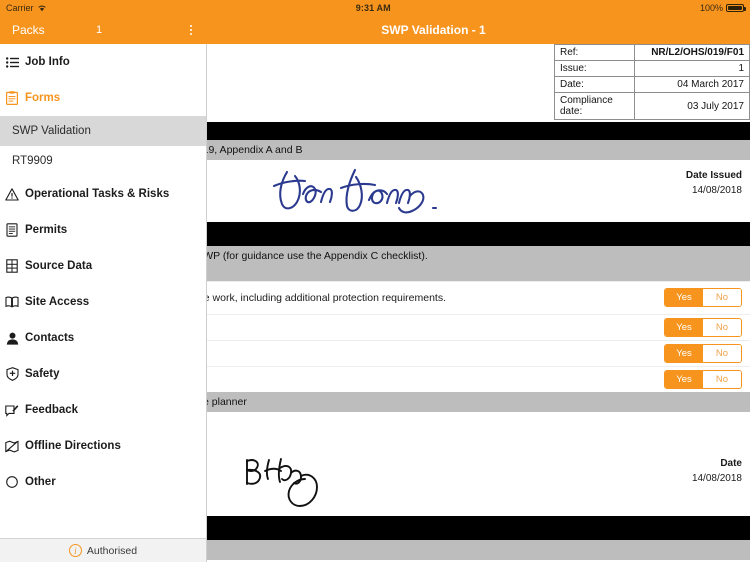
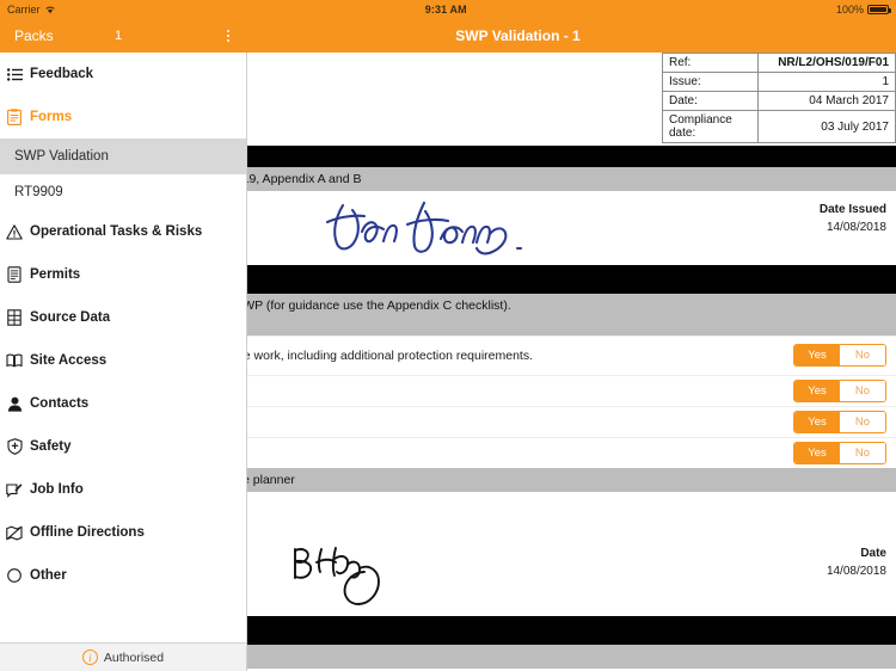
  Carrier
  9:31 AM
  100%
  Packs
  1
  SWP Validation - 1
- Job Info
+ Feedback
  Forms
  SWP Validation
  RT9909
  Operational Tasks & Risks
  Permits
  Source Data
  Site Access
  Contacts
  Safety
- Feedback
+ Job Info
  Offline Directions
  Other
  i
  Authorised
  Ref:	NR/L2/OHS/019/F01
  Issue:	1
  Date:	04 March 2017
  Compliance date:	03 July 2017
  Date Issued
  14/08/2018
  Yes
  No
  Yes
  No
  Yes
  No
  Yes
  No
  Date
  14/08/2018
